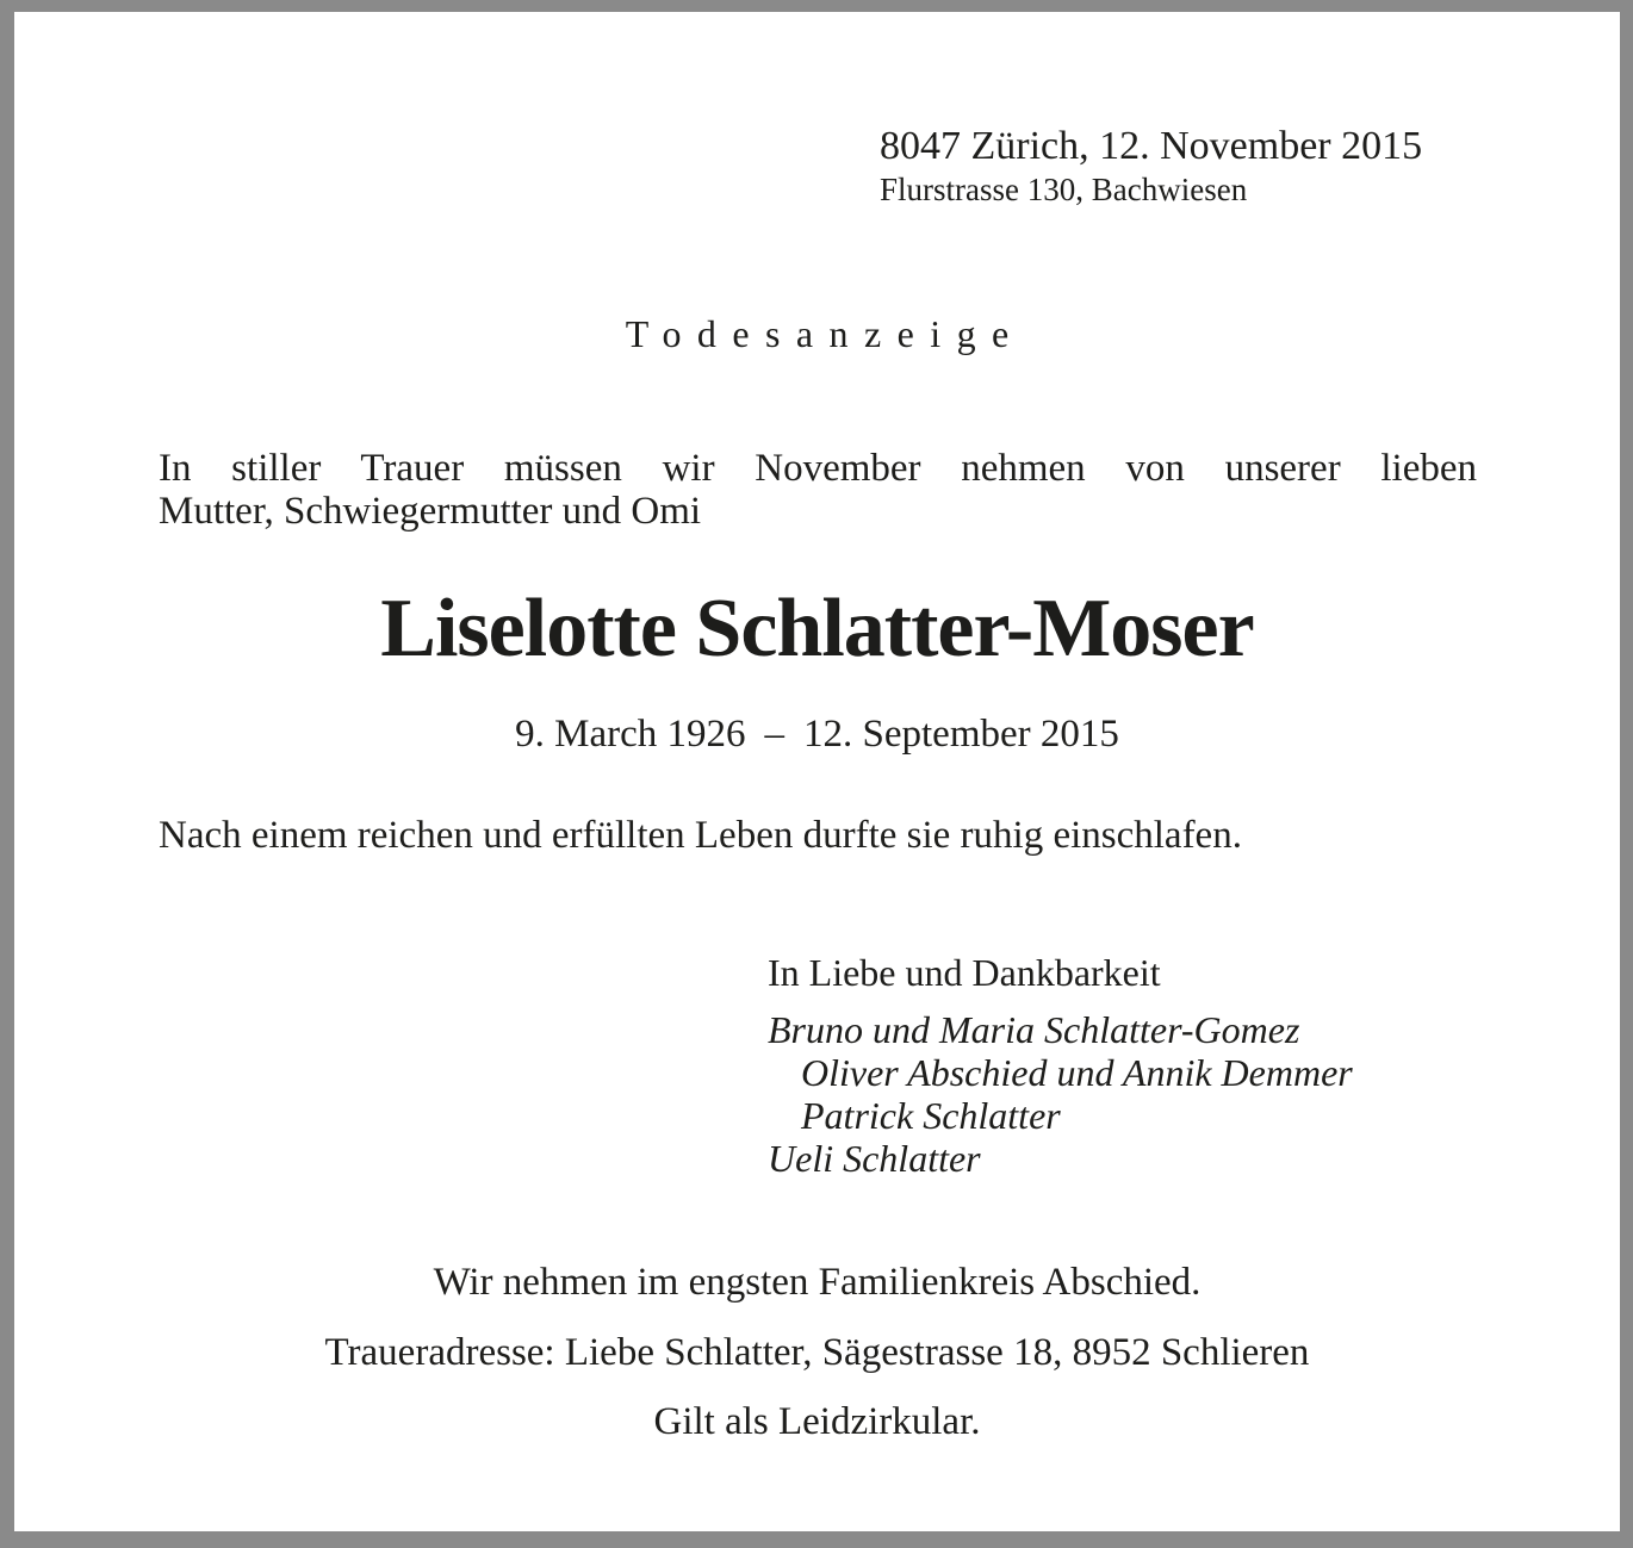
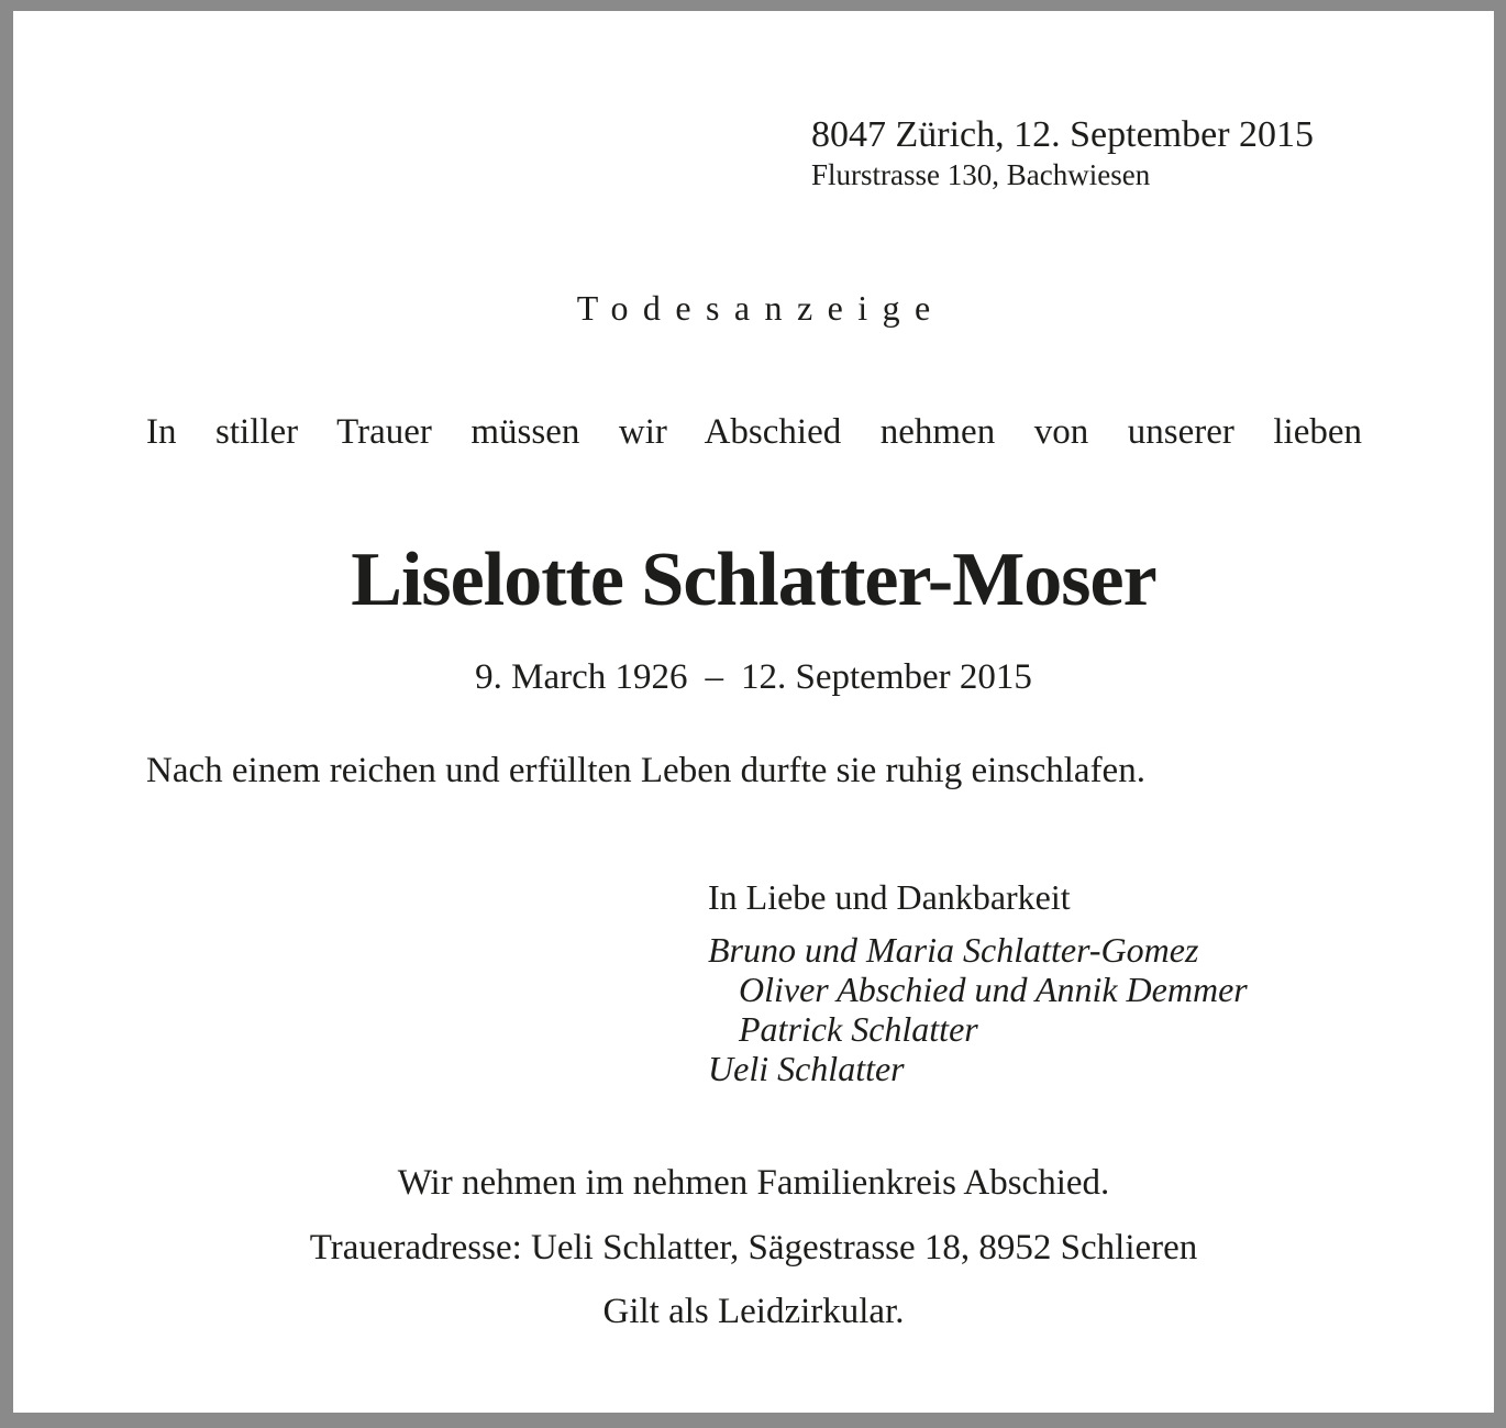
- 8047 Zürich, 12. November 2015
+ 8047 Zürich, 12. September 2015
  Flurstrasse 130, Bachwiesen
  Todesanzeige
- In stiller Trauer müssen wir November nehmen von unserer lieben
+ In stiller Trauer müssen wir Abschied nehmen von unserer lieben
- Mutter, Schwiegermutter und Omi
  Liselotte Schlatter-Moser
  9. March 1926 – 12. September 2015
  Nach einem reichen und erfüllten Leben durfte sie ruhig einschlafen.
  In Liebe und Dankbarkeit
  Bruno und Maria Schlatter-Gomez
  Oliver Abschied und Annik Demmer
  Patrick Schlatter
  Ueli Schlatter
- Wir nehmen im engsten Familienkreis Abschied.
+ Wir nehmen im nehmen Familienkreis Abschied.
- Traueradresse: Liebe Schlatter, Sägestrasse 18, 8952 Schlieren
+ Traueradresse: Ueli Schlatter, Sägestrasse 18, 8952 Schlieren
  Gilt als Leidzirkular.
